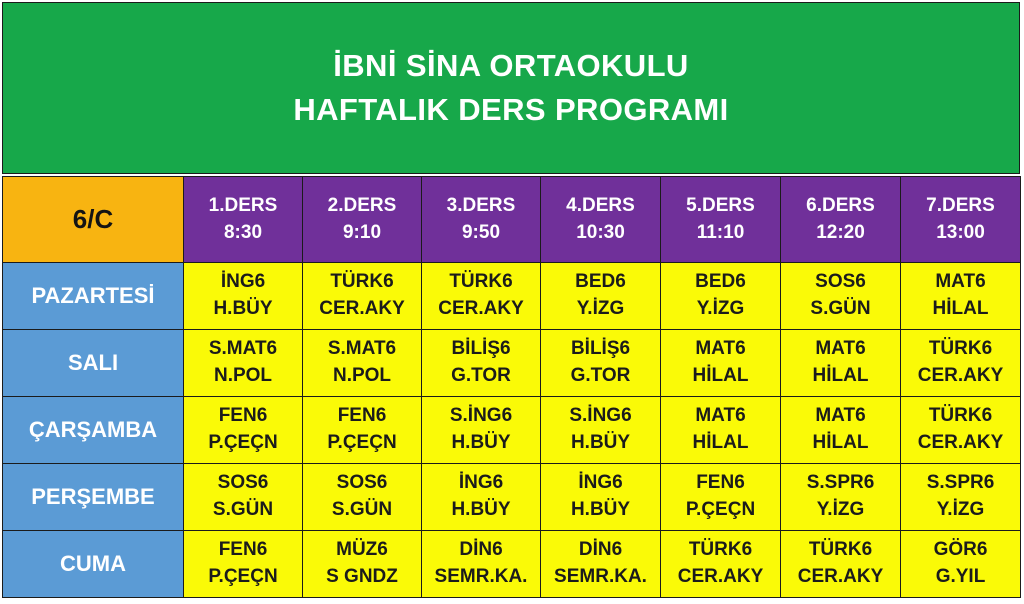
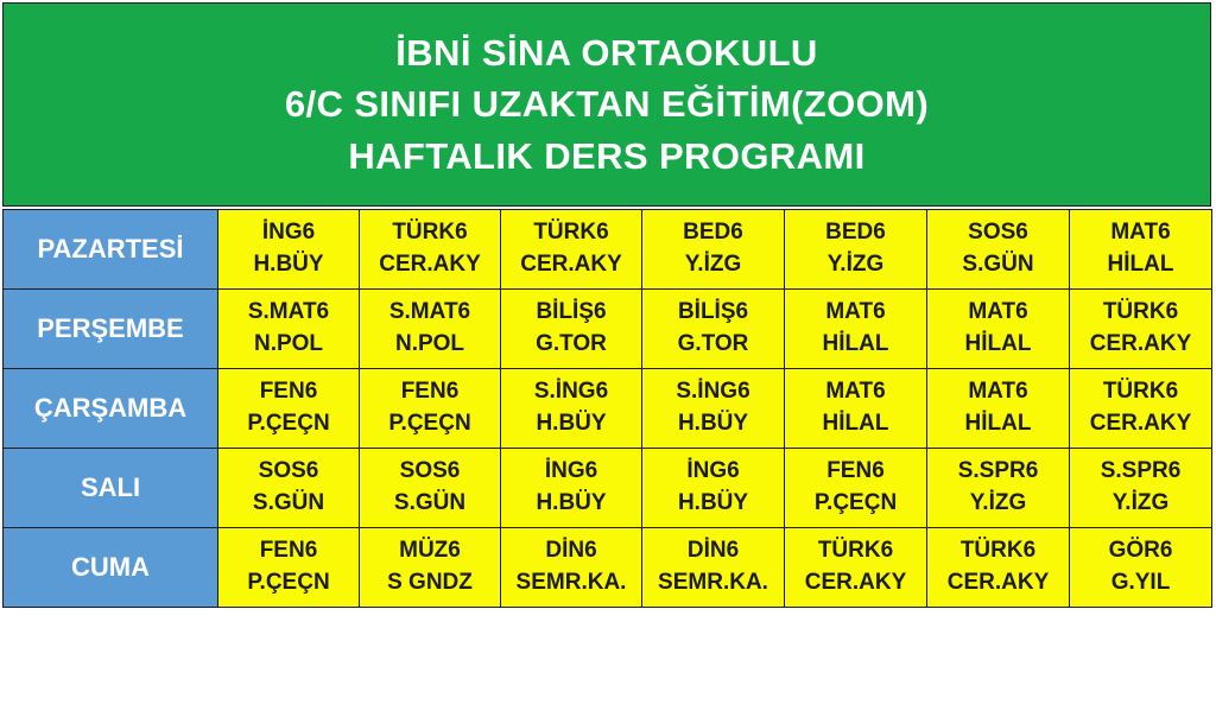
  İBNİ SİNA ORTAOKULU
+ 6/C SINIFI UZAKTAN EĞİTİM(ZOOM)
  HAFTALIK DERS PROGRAMI
- 6/C	1.DERS8:30	2.DERS9:10	3.DERS9:50	4.DERS10:30	5.DERS11:10	6.DERS12:20	7.DERS13:00
  PAZARTESİ	İNG6H.BÜY	TÜRK6CER.AKY	TÜRK6CER.AKY	BED6Y.İZG	BED6Y.İZG	SOS6S.GÜN	MAT6HİLAL
- SALI	S.MAT6N.POL	S.MAT6N.POL	BİLİŞ6G.TOR	BİLİŞ6G.TOR	MAT6HİLAL	MAT6HİLAL	TÜRK6CER.AKY
+ PERŞEMBE	S.MAT6N.POL	S.MAT6N.POL	BİLİŞ6G.TOR	BİLİŞ6G.TOR	MAT6HİLAL	MAT6HİLAL	TÜRK6CER.AKY
  ÇARŞAMBA	FEN6P.ÇEÇN	FEN6P.ÇEÇN	S.İNG6H.BÜY	S.İNG6H.BÜY	MAT6HİLAL	MAT6HİLAL	TÜRK6CER.AKY
- PERŞEMBE	SOS6S.GÜN	SOS6S.GÜN	İNG6H.BÜY	İNG6H.BÜY	FEN6P.ÇEÇN	S.SPR6Y.İZG	S.SPR6Y.İZG
+ SALI	SOS6S.GÜN	SOS6S.GÜN	İNG6H.BÜY	İNG6H.BÜY	FEN6P.ÇEÇN	S.SPR6Y.İZG	S.SPR6Y.İZG
  CUMA	FEN6P.ÇEÇN	MÜZ6S GNDZ	DİN6SEMR.KA.	DİN6SEMR.KA.	TÜRK6CER.AKY	TÜRK6CER.AKY	GÖR6G.YIL
